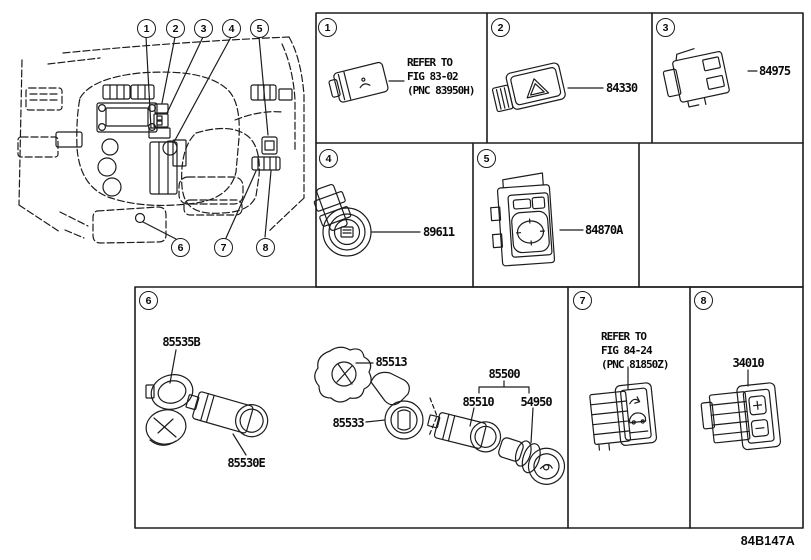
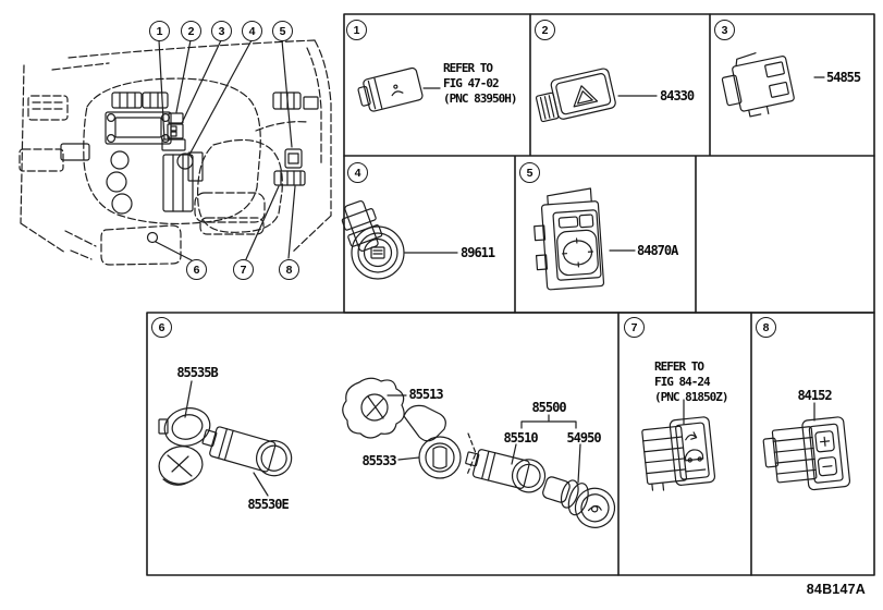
  1
  2
  3
  4
  5
  6
  7
  8
  1
  2
  3
  4
  5
  6
  7
  8
  REFER TO
- FIG 83-02
+ FIG 47-02
  (PNC 83950H)
  REFER TO
  FIG 84-24
  (PNC 81850Z)
  84330
- 84975
+ 54855
  89611
  84870A
  85535B
  85530E
  85513
  85533
  85500
  85510
  54950
- 34010
+ 84152
  84B147A
